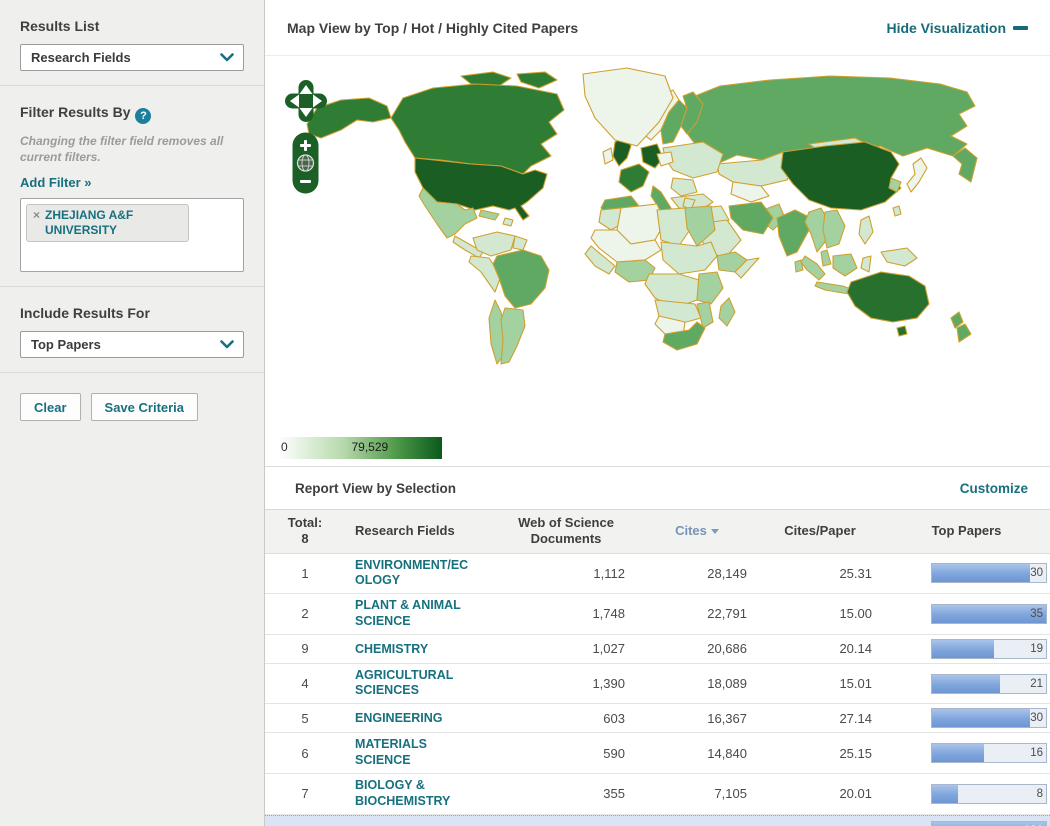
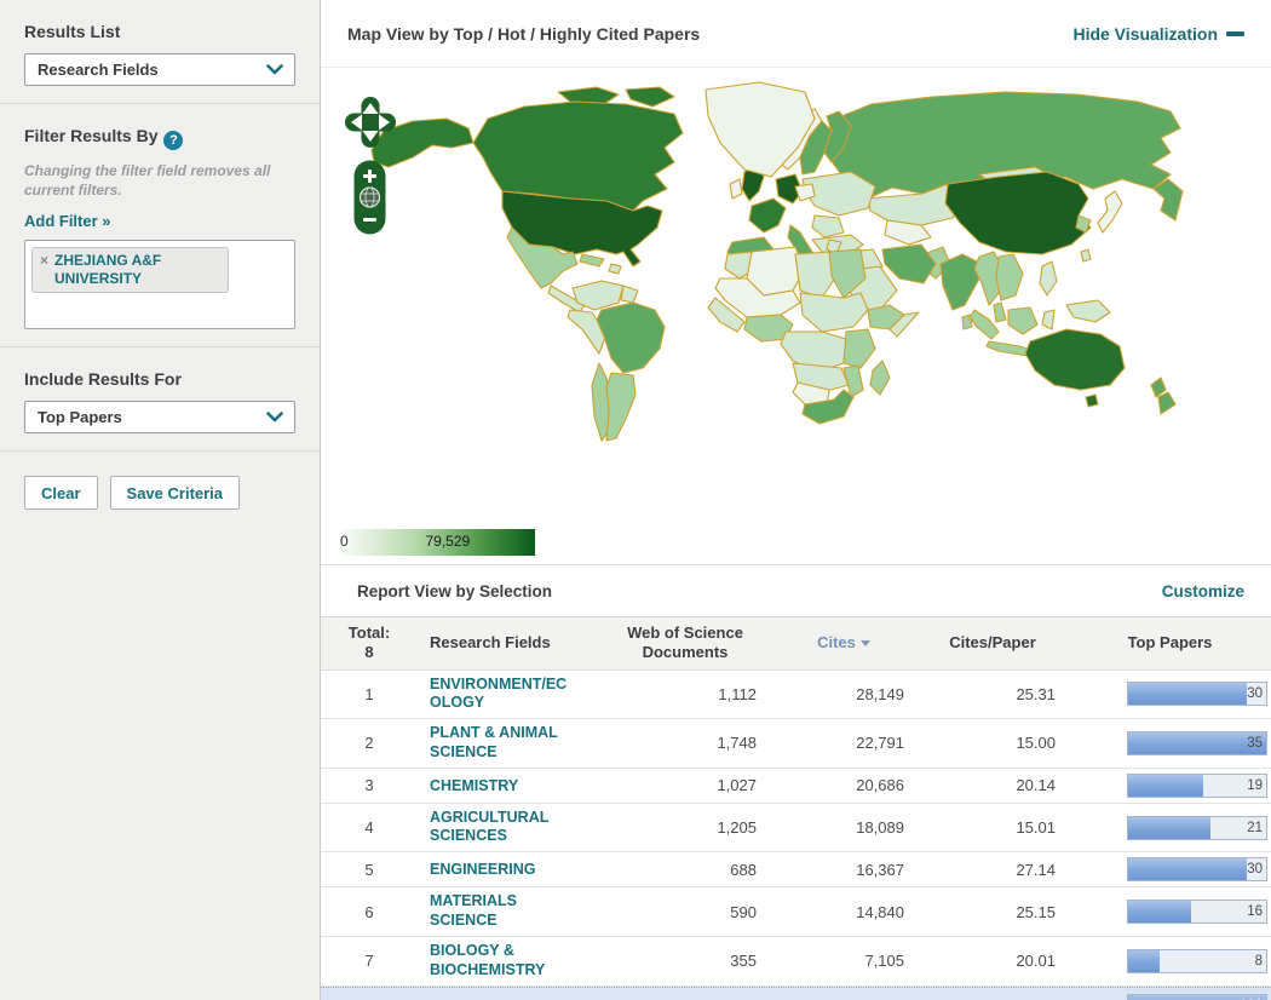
  Results List
  Research Fields
  Filter Results By ?
  Changing the filter field removes all current filters.
  Add Filter »
  ×
  ZHEJIANG A&F UNIVERSITY
  Include Results For
  Top Papers
  Clear
  Save Criteria
  Map View by Top / Hot / Highly Cited Papers
  Hide Visualization
  0
  79,529
  Report View by Selection
  Customize
  Total:
  8
  Research Fields
  Web of Science Documents
  Cites
  Cites/Paper
  Top Papers
  1
  ENVIRONMENT/ECOLOGY
  1,112
  28,149
  25.31
  30
  2
  PLANT & ANIMAL SCIENCE
  1,748
  22,791
  15.00
  35
- 9
+ 3
  CHEMISTRY
  1,027
  20,686
  20.14
  19
  4
  AGRICULTURAL SCIENCES
- 1,390
+ 1,205
  18,089
  15.01
  21
  5
  ENGINEERING
- 603
+ 688
  16,367
  27.14
  30
  6
  MATERIALS SCIENCE
  590
  14,840
  25.15
  16
  7
  BIOLOGY & BIOCHEMISTRY
  355
  7,105
  20.01
  8
